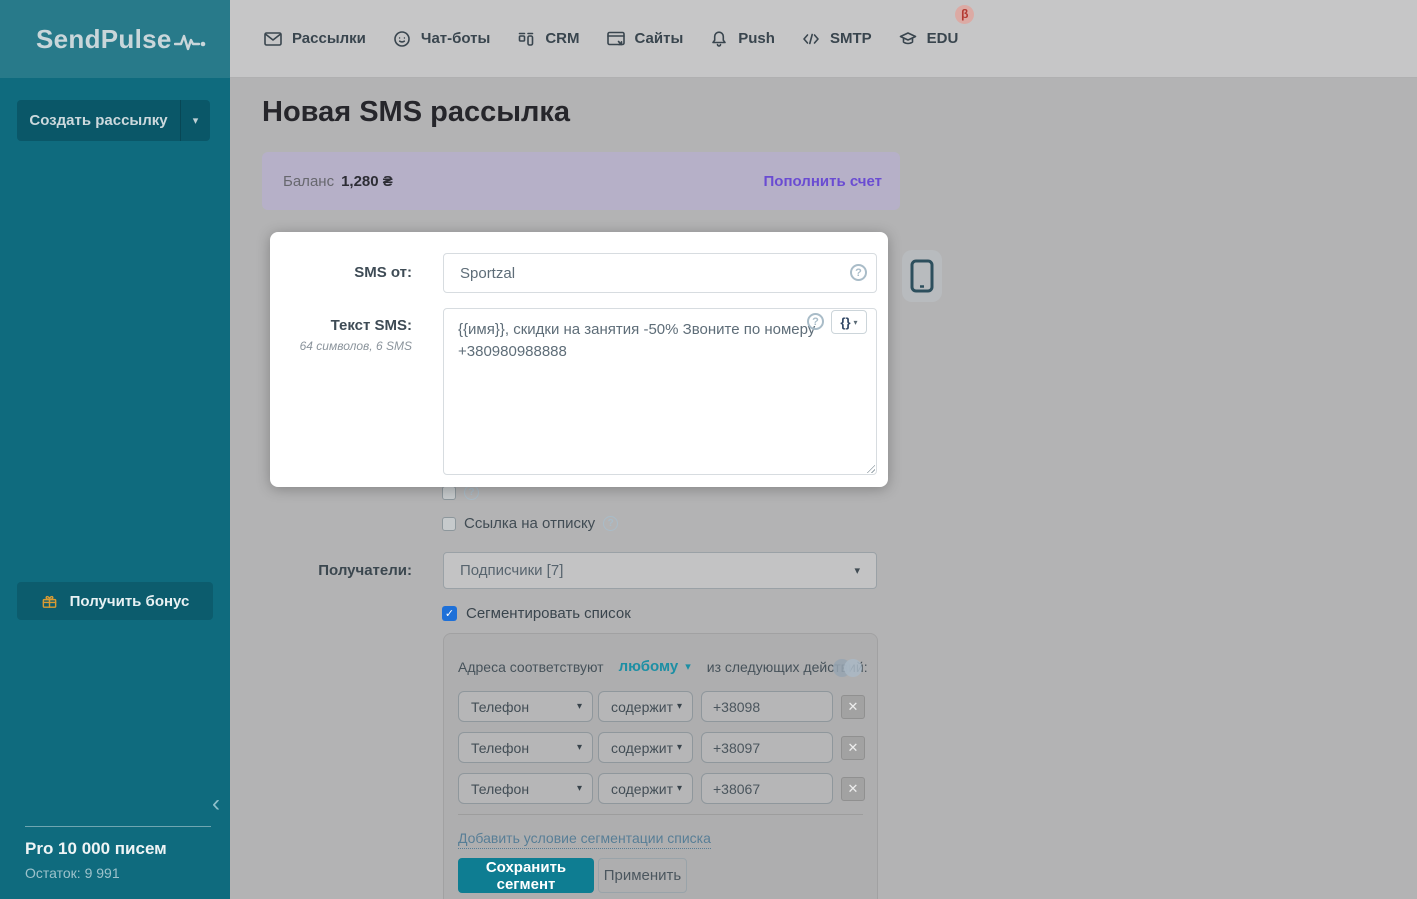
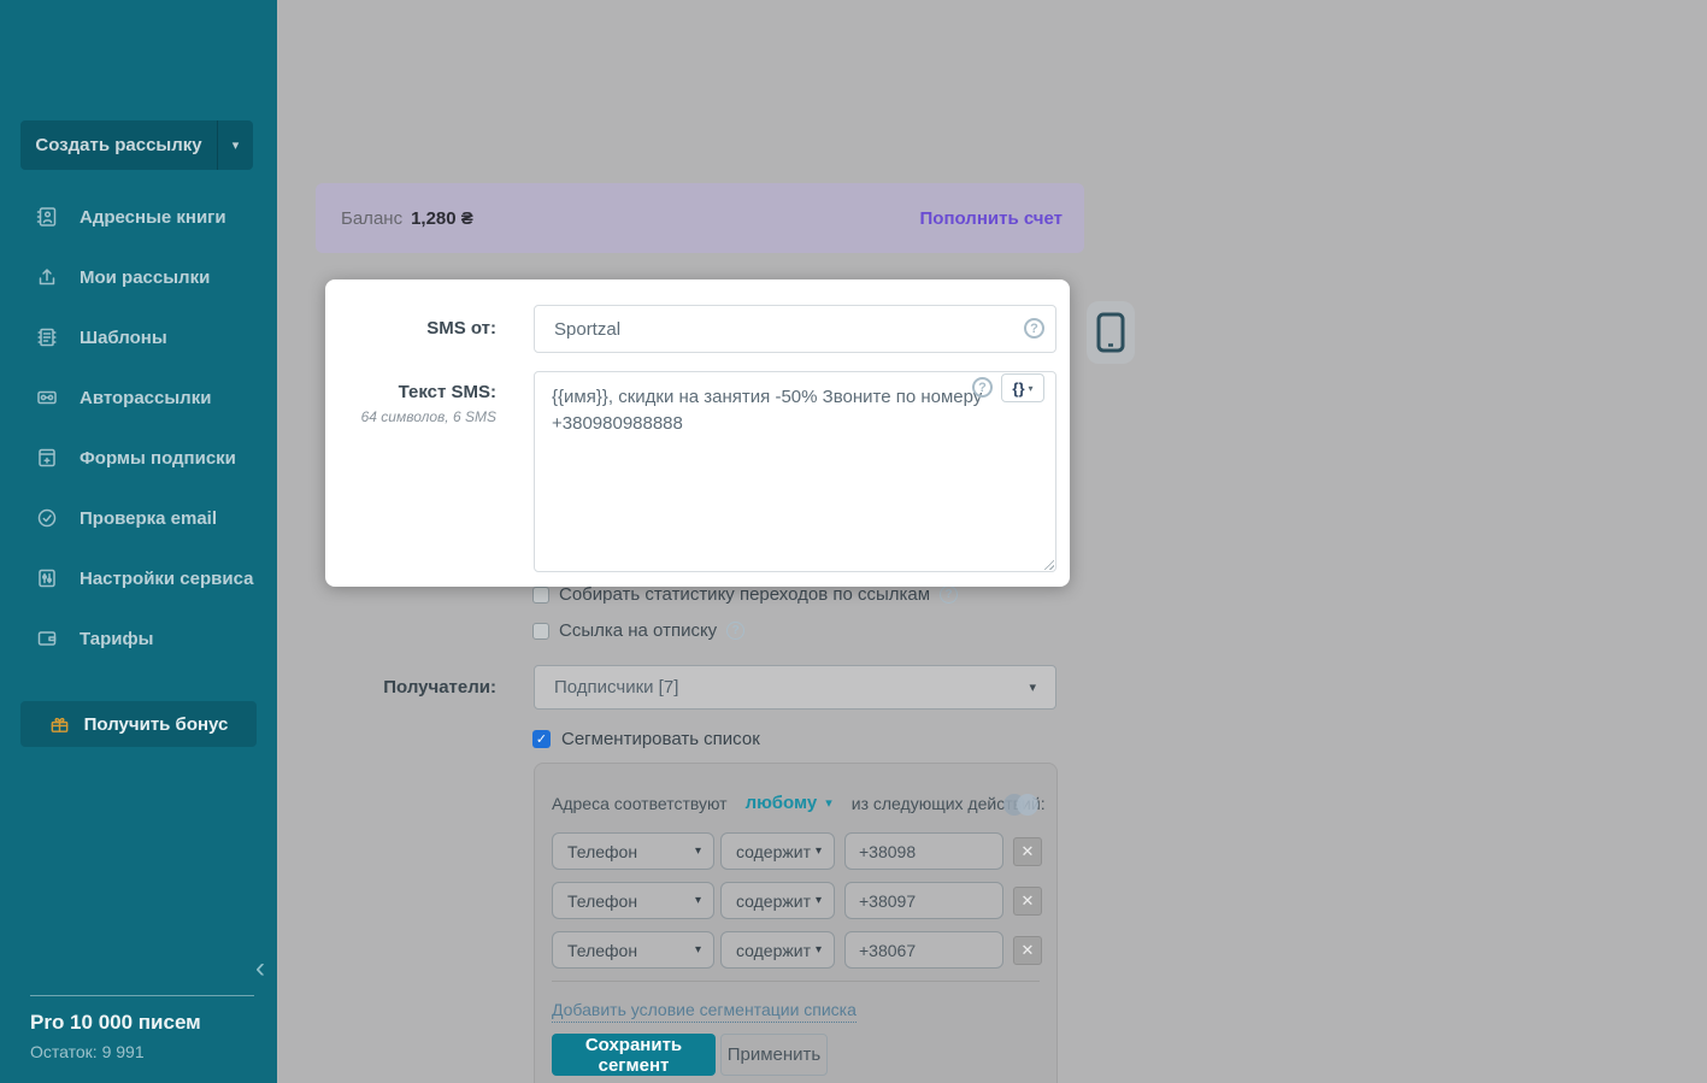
- SendPulse
  Создать рассылку
  ▾
+ Адресные книги
+ Мои рассылки
+ Шаблоны
+ Авторассылки
+ Формы подписки
+ Проверка email
+ Настройки сервиса
+ Тарифы
  Получить бонус
  ‹
  Pro 10 000 писем
  Остаток: 9 991
- Рассылки
- Чат-боты
- CRM
- Сайты
- Push
- SMTP
- EDU
- β
- Новая SMS рассылка
  Баланс
  1,280 ₴
  Пополнить счет
  SMS от:
  Sportzal
  ?
  Текст SMS:
  64 символов, 6 SMS
  ?
  {}
  ▾
+ Собирать статистику переходов по ссылкам
  ?
  Ссылка на отписку
  Получатели:
  Подписчики [7]
  ▾
  ✓
  Сегментировать список
  Адреса соответствуют
  любому
  ▾
  из следующих действий:
  Телефон
  ▾
  содержит
  ▾
  +38098
  ✕
  Телефон
  ▾
  содержит
  ▾
  +38097
  ✕
  Телефон
  ▾
  содержит
  ▾
  +38067
  ✕
  Добавить условие сегментации списка
  Сохранить сегмент
  Применить
